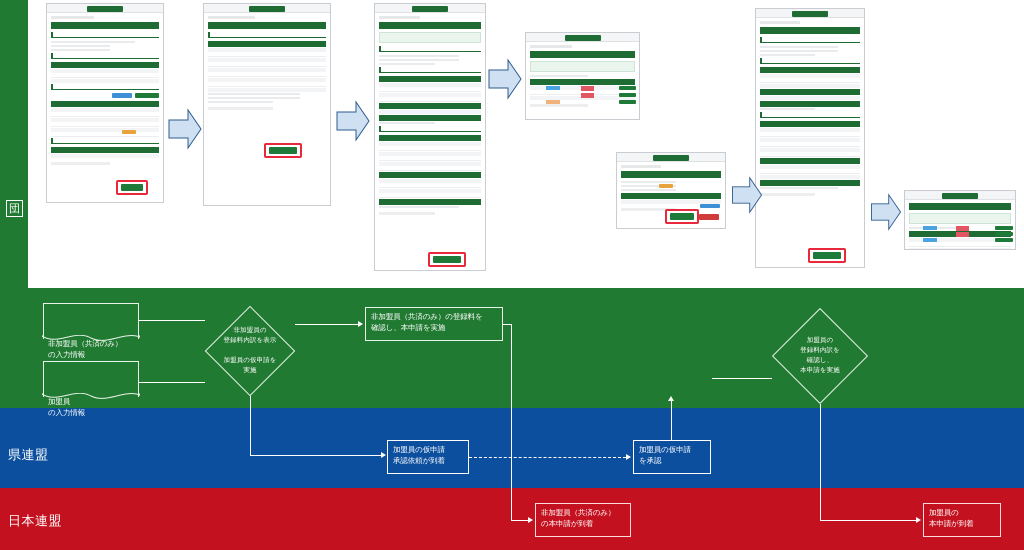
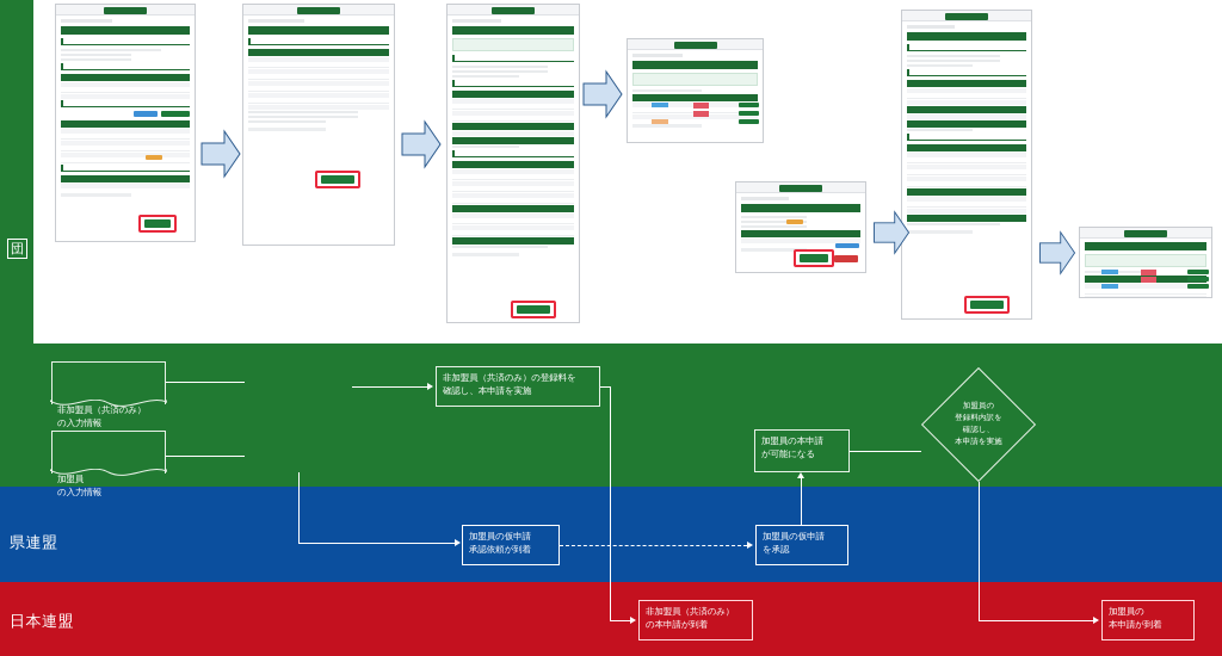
  団
  県連盟
  日本連盟
  非加盟員（共済のみ）
  の入力情報
  加盟員
  の入力情報
- 非加盟員の
- 登録料内訳を表示
- 加盟員の仮申請を
- 実施
  非加盟員（共済のみ）の登録料を
  確認し、本申請を実施
+ 加盟員の本申請
+ が可能になる
  加盟員の
  登録料内訳を
  確認し、
  本申請を実施
  加盟員の仮申請
  承認依頼が到着
  加盟員の仮申請
  を承認
  非加盟員（共済のみ）
  の本申請が到着
  加盟員の
  本申請が到着
